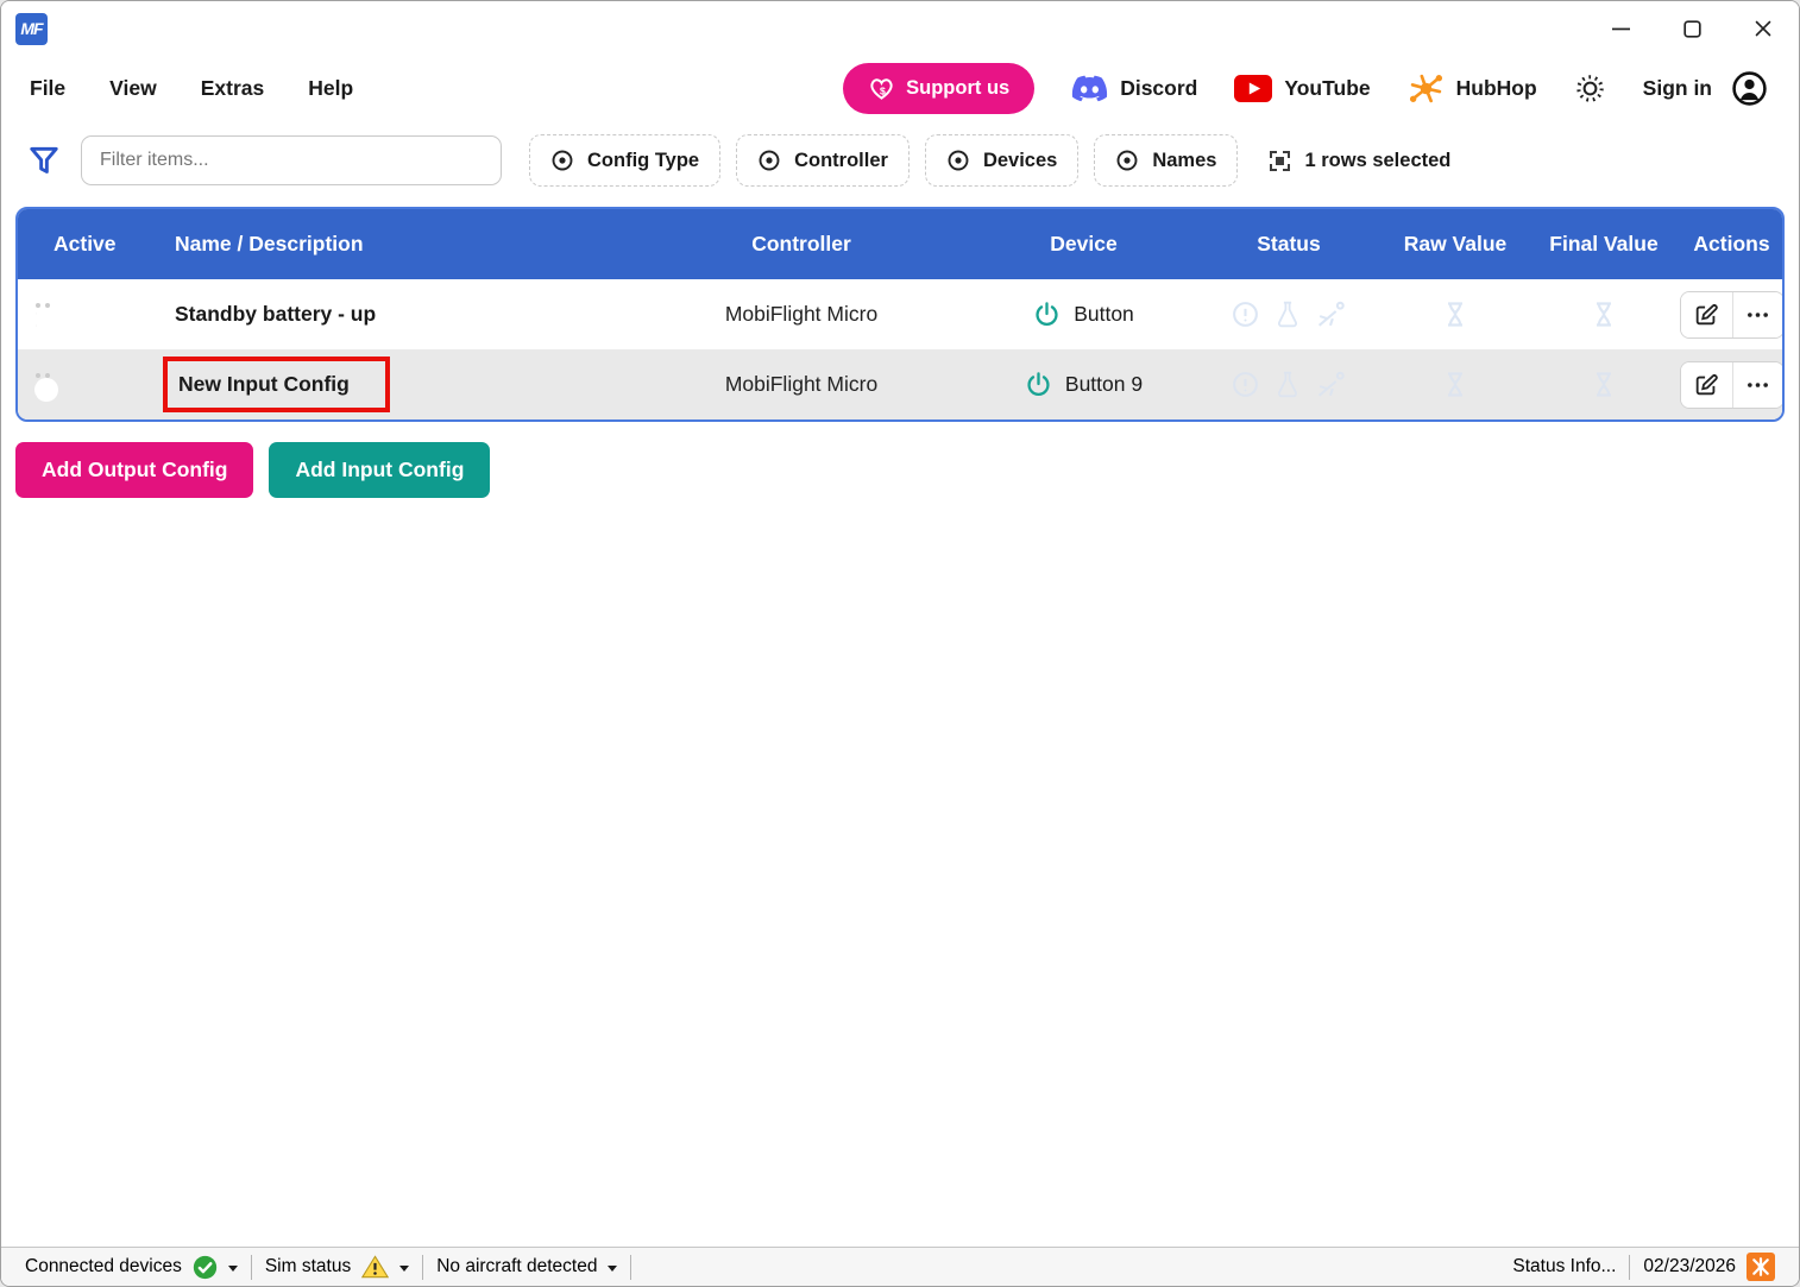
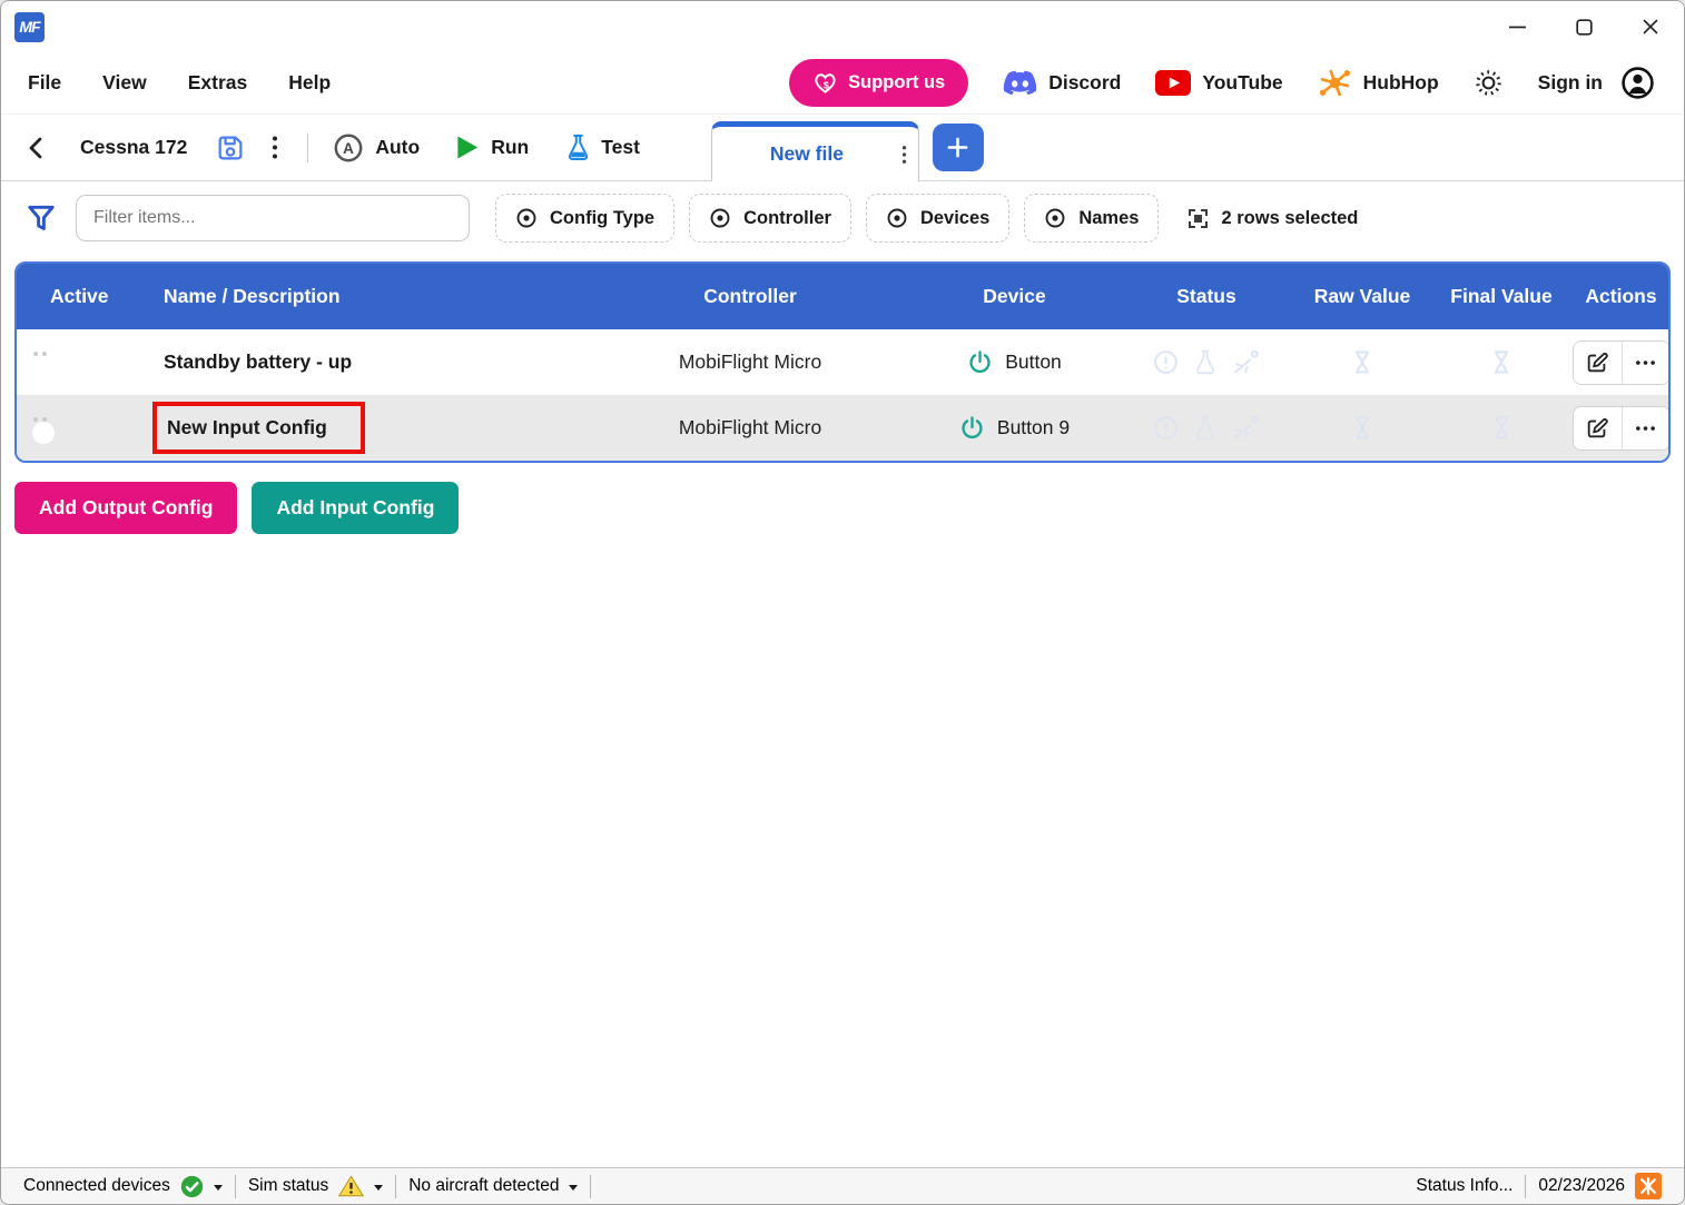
  MF
  File
  View
  Extras
  Help
  $
  Support us
  Discord
  YouTube
  HubHop
  Sign in
+ Cessna 172
+ A
+ Auto
+ Run
+ Test
+ New file
  Filter items...
  Config Type
  Controller
  Devices
  Names
- 1 rows selected
+ 2 rows selected
  Active
  Name / Description
  Controller
  Device
  Status
  Raw Value
  Final Value
  Actions
  Standby battery - up
  MobiFlight Micro
  Button
  New Input Config
  MobiFlight Micro
  Button 9
  Add Output Config
  Add Input Config
  Connected devices
  Sim status
  No aircraft detected
  Status Info...
  02/23/2026
